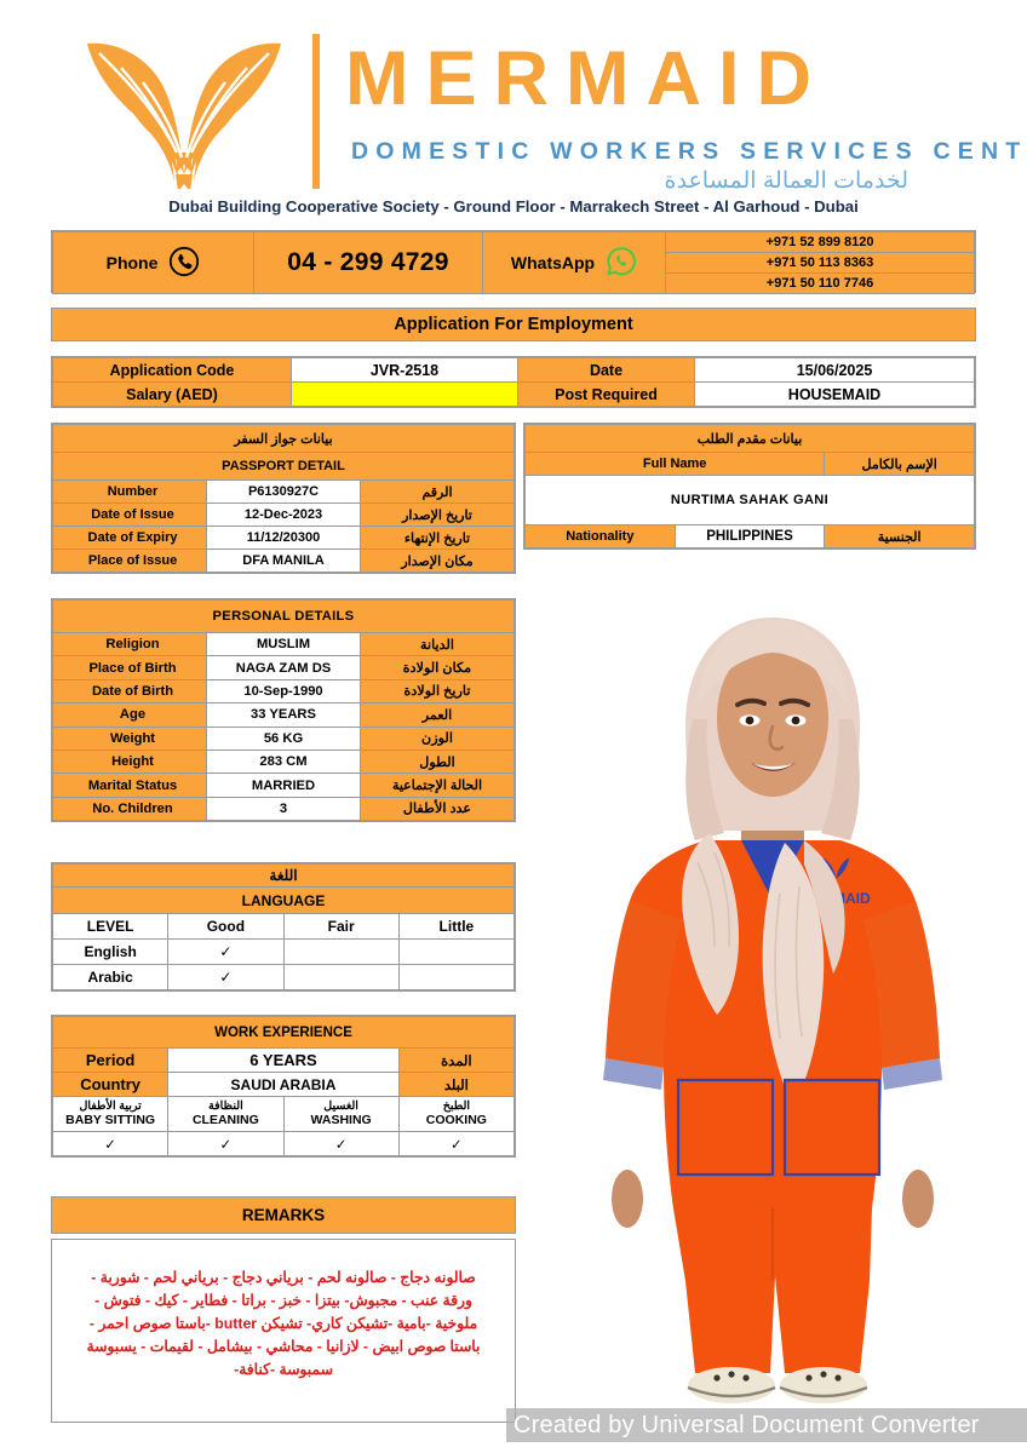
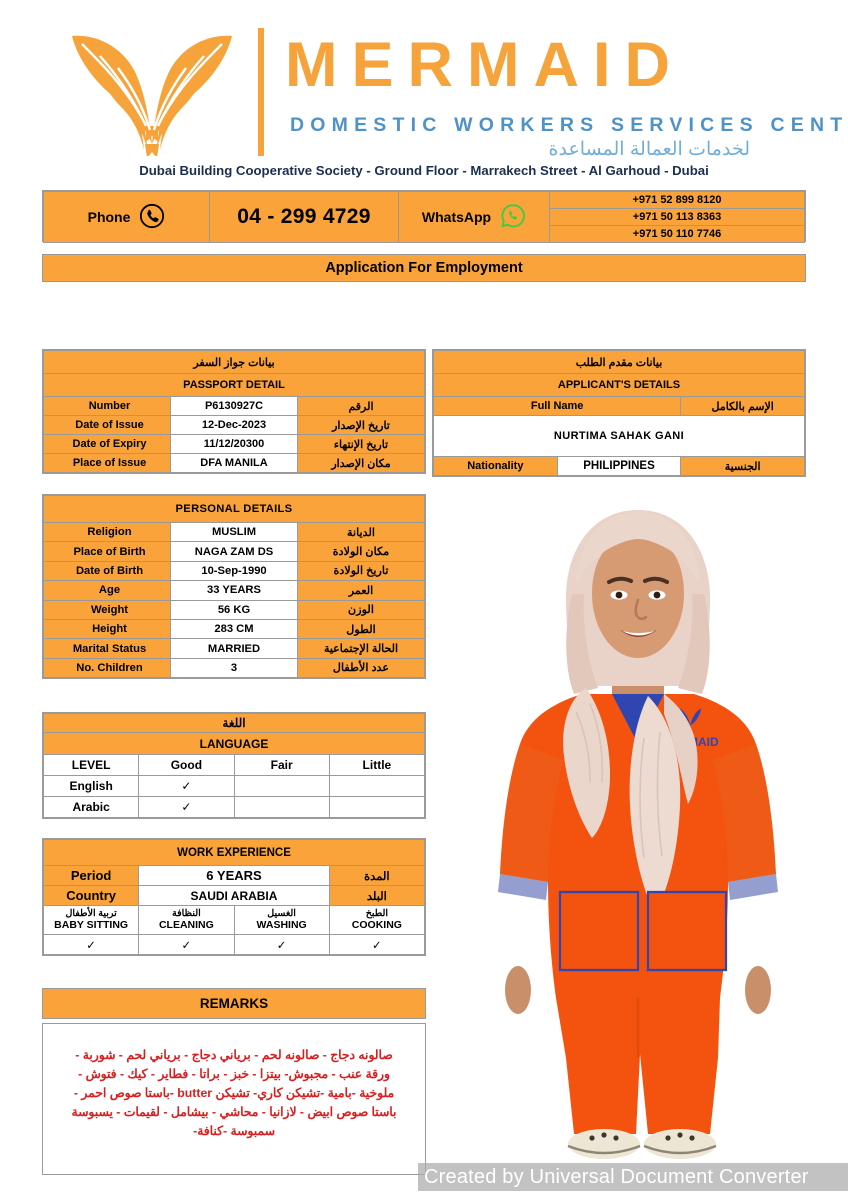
  MERMAID
  DOMESTIC WORKERS SERVICES CENT
  لخدمات العمالة المساعدة
  Dubai Building Cooperative Society - Ground Floor - Marrakech Street - Al Garhoud - Dubai
  Phone	04 - 299 4729	WhatsApp	+971 52 899 8120
  +971 50 113 8363
  +971 50 110 7746
  Application For Employment
- Application Code	JVR-2518	Date	15/06/2025
- Salary (AED)		Post Required	HOUSEMAID
  بيانات جواز السفر
  PASSPORT DETAIL
  Number	P6130927C	الرقم
  Date of Issue	12-Dec-2023	تاريخ الإصدار
  Date of Expiry	11/12/20300	تاريخ الإنتهاء
  Place of Issue	DFA MANILA	مكان الإصدار
  بيانات مقدم الطلب
+ APPLICANT'S DETAILS
  Full Name	الإسم بالكامل
  NURTIMA SAHAK GANI
  Nationality	PHILIPPINES	الجنسية
  PERSONAL DETAILS
  Religion	MUSLIM	الديانة
  Place of Birth	NAGA ZAM DS	مكان الولادة
  Date of Birth	10-Sep-1990	تاريخ الولادة
  Age	33 YEARS	العمر
  Weight	56 KG	الوزن
  Height	283 CM	الطول
  Marital Status	MARRIED	الحالة الإجتماعية
  No. Children	3	عدد الأطفال
  اللغة
  LANGUAGE
  LEVEL	Good	Fair	Little
  English	✓
  Arabic	✓
  WORK EXPERIENCE
  Period	6 YEARS	المدة
  Country	SAUDI ARABIA	البلد
  تربية الأطفال BABY SITTING	النظافة CLEANING	الغسيل WASHING	الطبخ COOKING
  ✓	✓	✓	✓
  REMARKS
  صالونه دجاج - صالونه لحم - برياني دجاج - برياني لحم - شوربة -
  ورقة عنب - مجبوش- بيتزا - خبز - براتا - فطاير - كيك - فتوش -
  ملوخية -بامية -تشيكن كاري- تشيكن butter -باستا صوص احمر -
  باستا صوص ابيض - لازانيا - محاشي - بيشامل - لقيمات - يسبوسة
  سمبوسة -كنافة-
  AID
  Created by Universal Document Converter
